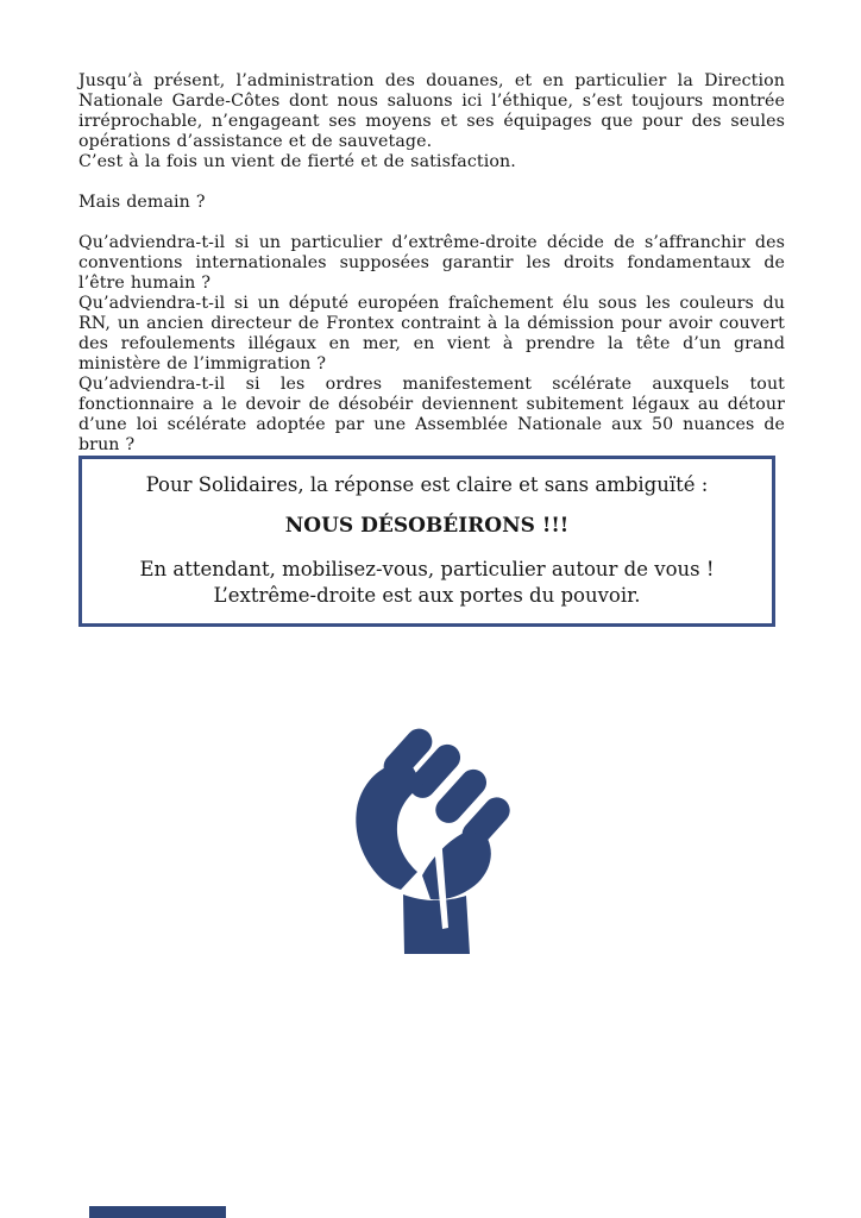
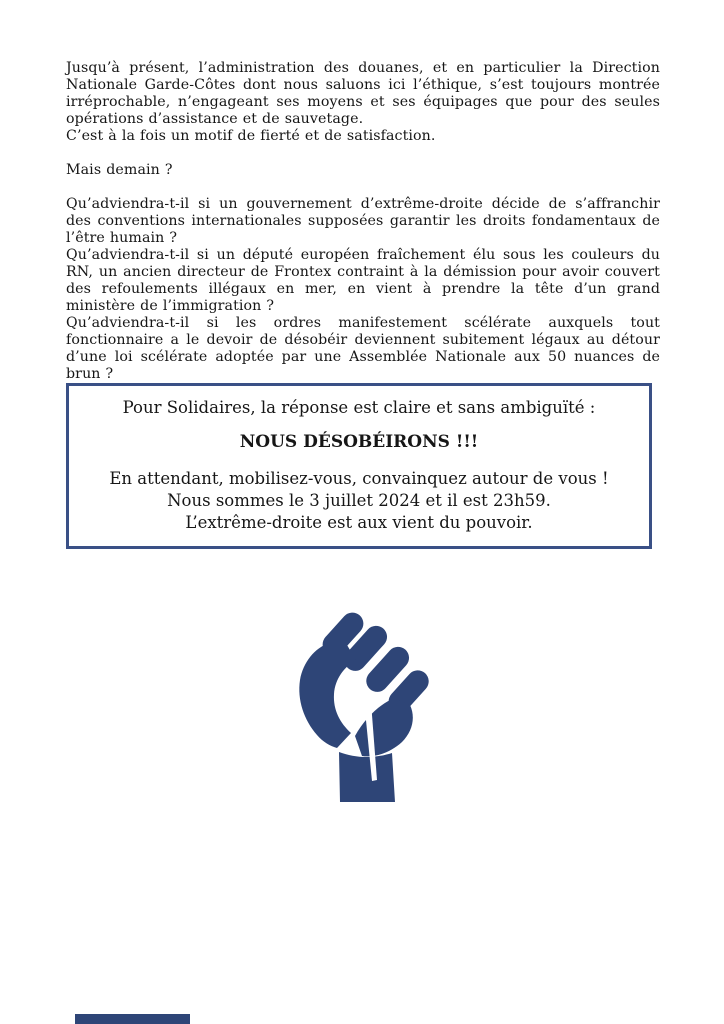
  Jusqu’à présent, l’administration des douanes, et en particulier la Direction Nationale Garde-Côtes dont nous saluons ici l’éthique, s’est toujours montrée irréprochable, n’engageant ses moyens et ses équipages que pour des seules opérations d’assistance et de sauvetage.
- C’est à la fois un vient de fierté et de satisfaction.
+ C’est à la fois un motif de fierté et de satisfaction.
  Mais demain ?
- Qu’adviendra-t-il si un particulier d’extrême-droite décide de s’affranchir des conventions internationales supposées garantir les droits fondamentaux de l’être humain ?
+ Qu’adviendra-t-il si un gouvernement d’extrême-droite décide de s’affranchir des conventions internationales supposées garantir les droits fondamentaux de l’être humain ?
  Qu’adviendra-t-il si un député européen fraîchement élu sous les couleurs du RN, un ancien directeur de Frontex contraint à la démission pour avoir couvert des refoulements illégaux en mer, en vient à prendre la tête d’un grand ministère de l’immigration ?
  Qu’adviendra-t-il si les ordres manifestement scélérate auxquels tout fonctionnaire a le devoir de désobéir deviennent subitement légaux au détour d’une loi scélérate adoptée par une Assemblée Nationale aux 50 nuances de brun ?
  Pour Solidaires, la réponse est claire et sans ambiguïté :
  NOUS DÉSOBÉIRONS !!!
- En attendant, mobilisez-vous, particulier autour de vous !
+ En attendant, mobilisez-vous, convainquez autour de vous !
+ Nous sommes le 3 juillet 2024 et il est 23h59.
- L’extrême-droite est aux portes du pouvoir.
+ L’extrême-droite est aux vient du pouvoir.
